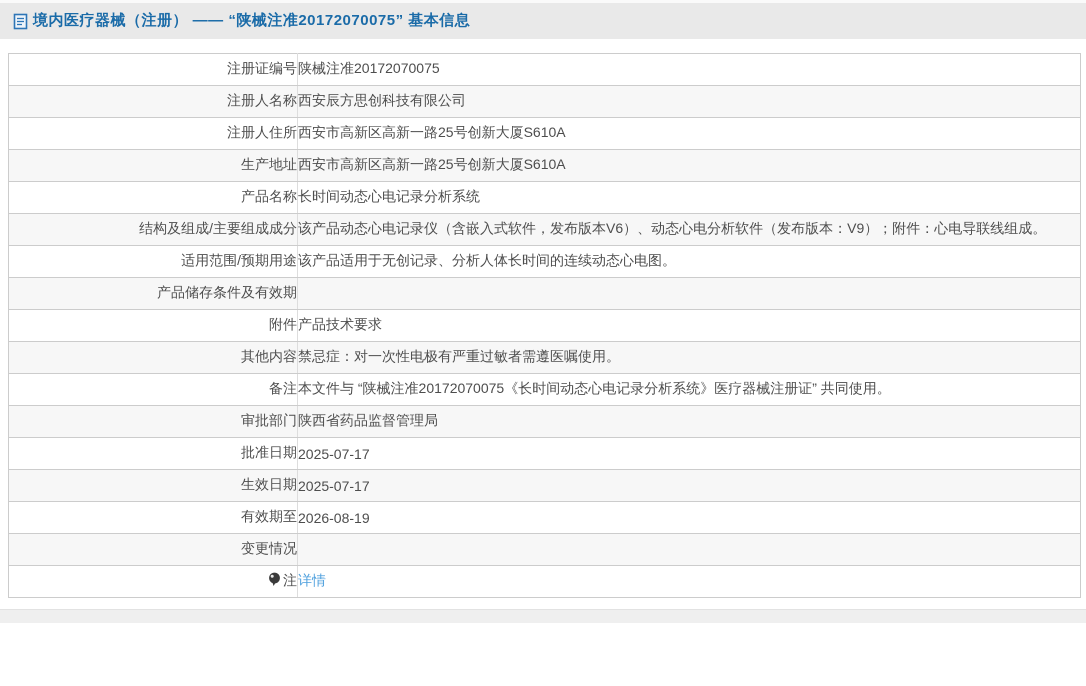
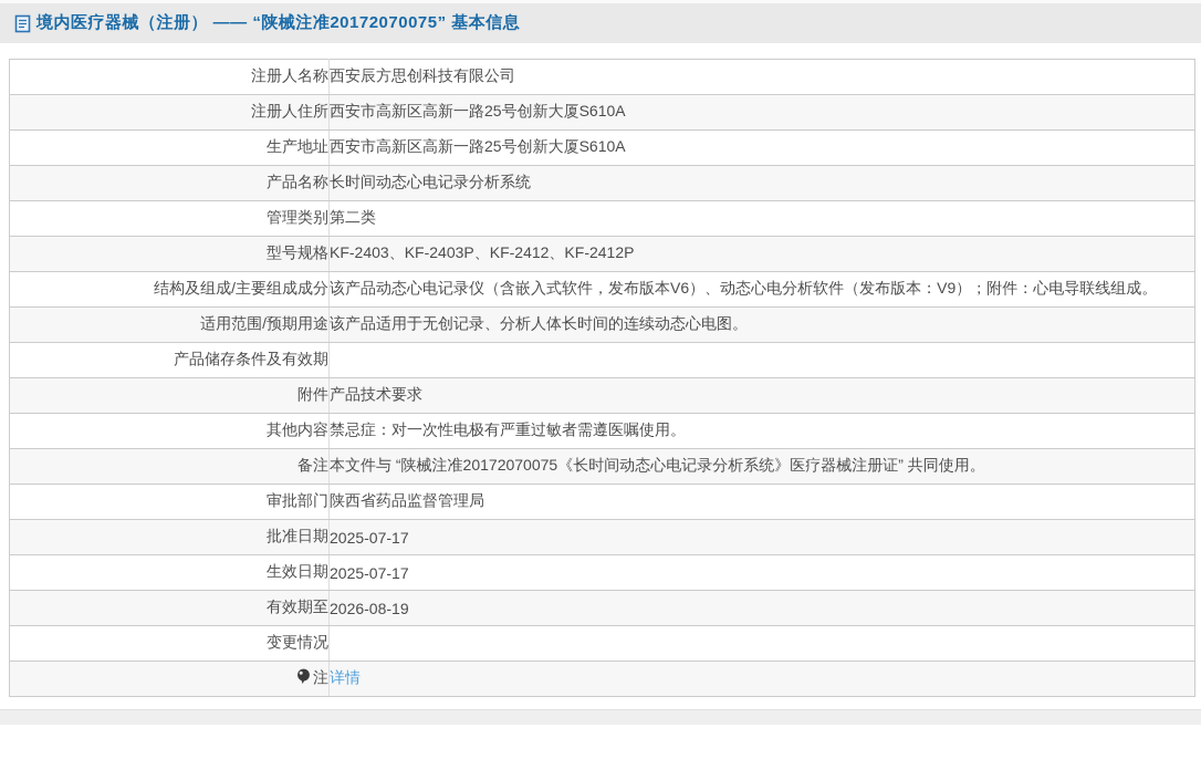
  境内医疗器械（注册） —— “陕械注准20172070075” 基本信息
- 注册证编号	陕械注准20172070075
  注册人名称	西安辰方思创科技有限公司
  注册人住所	西安市高新区高新一路25号创新大厦S610A
  生产地址	西安市高新区高新一路25号创新大厦S610A
  产品名称	长时间动态心电记录分析系统
+ 管理类别	第二类
+ 型号规格	KF-2403、KF-2403P、KF-2412、KF-2412P
  结构及组成/主要组成成分	该产品动态心电记录仪（含嵌入式软件，发布版本V6）、动态心电分析软件（发布版本：V9）；附件：心电导联线组成。
  适用范围/预期用途	该产品适用于无创记录、分析人体长时间的连续动态心电图。
  产品储存条件及有效期
  附件	产品技术要求
  其他内容	禁忌症：对一次性电极有严重过敏者需遵医嘱使用。
  备注	本文件与 “陕械注准20172070075《长时间动态心电记录分析系统》医疗器械注册证” 共同使用。
  审批部门	陕西省药品监督管理局
  批准日期	2025-07-17
  生效日期	2025-07-17
  有效期至	2026-08-19
  变更情况
  注	详情
